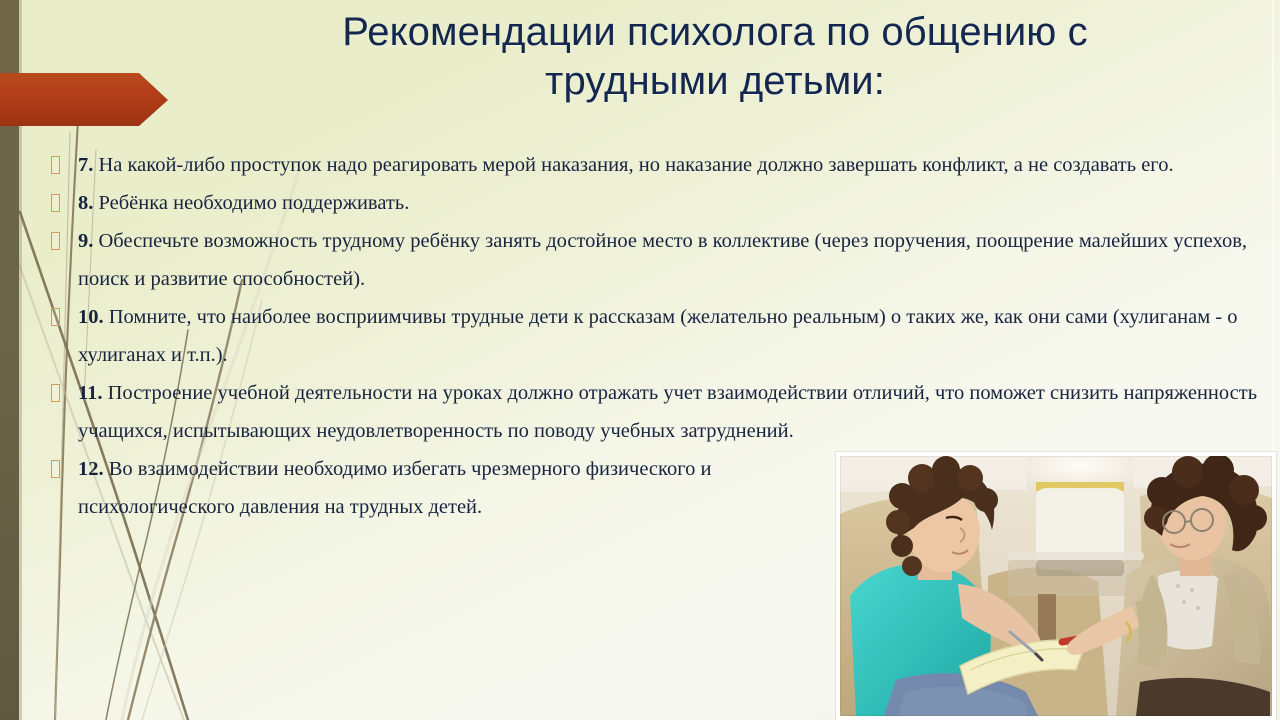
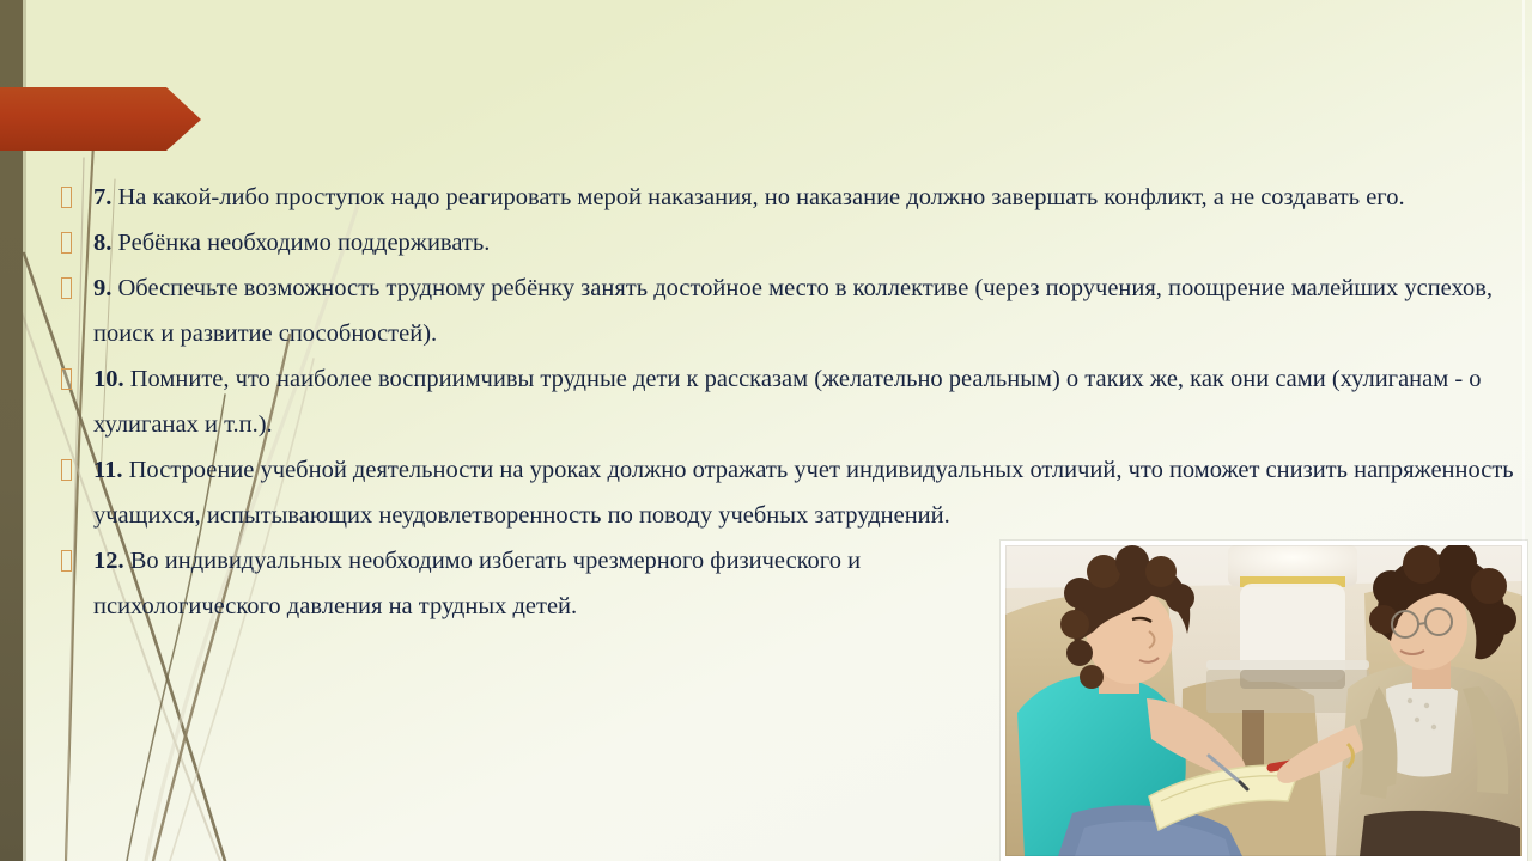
- Рекомендации психолога по общению с
- трудными детьми:
  7. На какой-либо проступок надо реагировать мерой наказания, но наказание должно завершать конфликт, а не создавать его.
  8. Ребёнка необходимо поддерживать.
  9. Обеспечьте возможность трудному ребёнку занять достойное место в коллективе (через поручения, поощрение малейших успехов, поиск и развитие способностей).
  10. Помните, что наиболее восприимчивы трудные дети к рассказам (желательно реальным) о таких же, как они сами (хулиганам - о хулиганах и т.п.).
- 11. Построение учебной деятельности на уроках должно отражать учет взаимодействии отличий, что поможет снизить напряженность учащихся, испытывающих неудовлетворенность по поводу учебных затруднений.
+ 11. Построение учебной деятельности на уроках должно отражать учет индивидуальных отличий, что поможет снизить напряженность учащихся, испытывающих неудовлетворенность по поводу учебных затруднений.
- 12. Во взаимодействии необходимо избегать чрезмерного физического и психологического давления на трудных детей.
+ 12. Во индивидуальных необходимо избегать чрезмерного физического и психологического давления на трудных детей.
